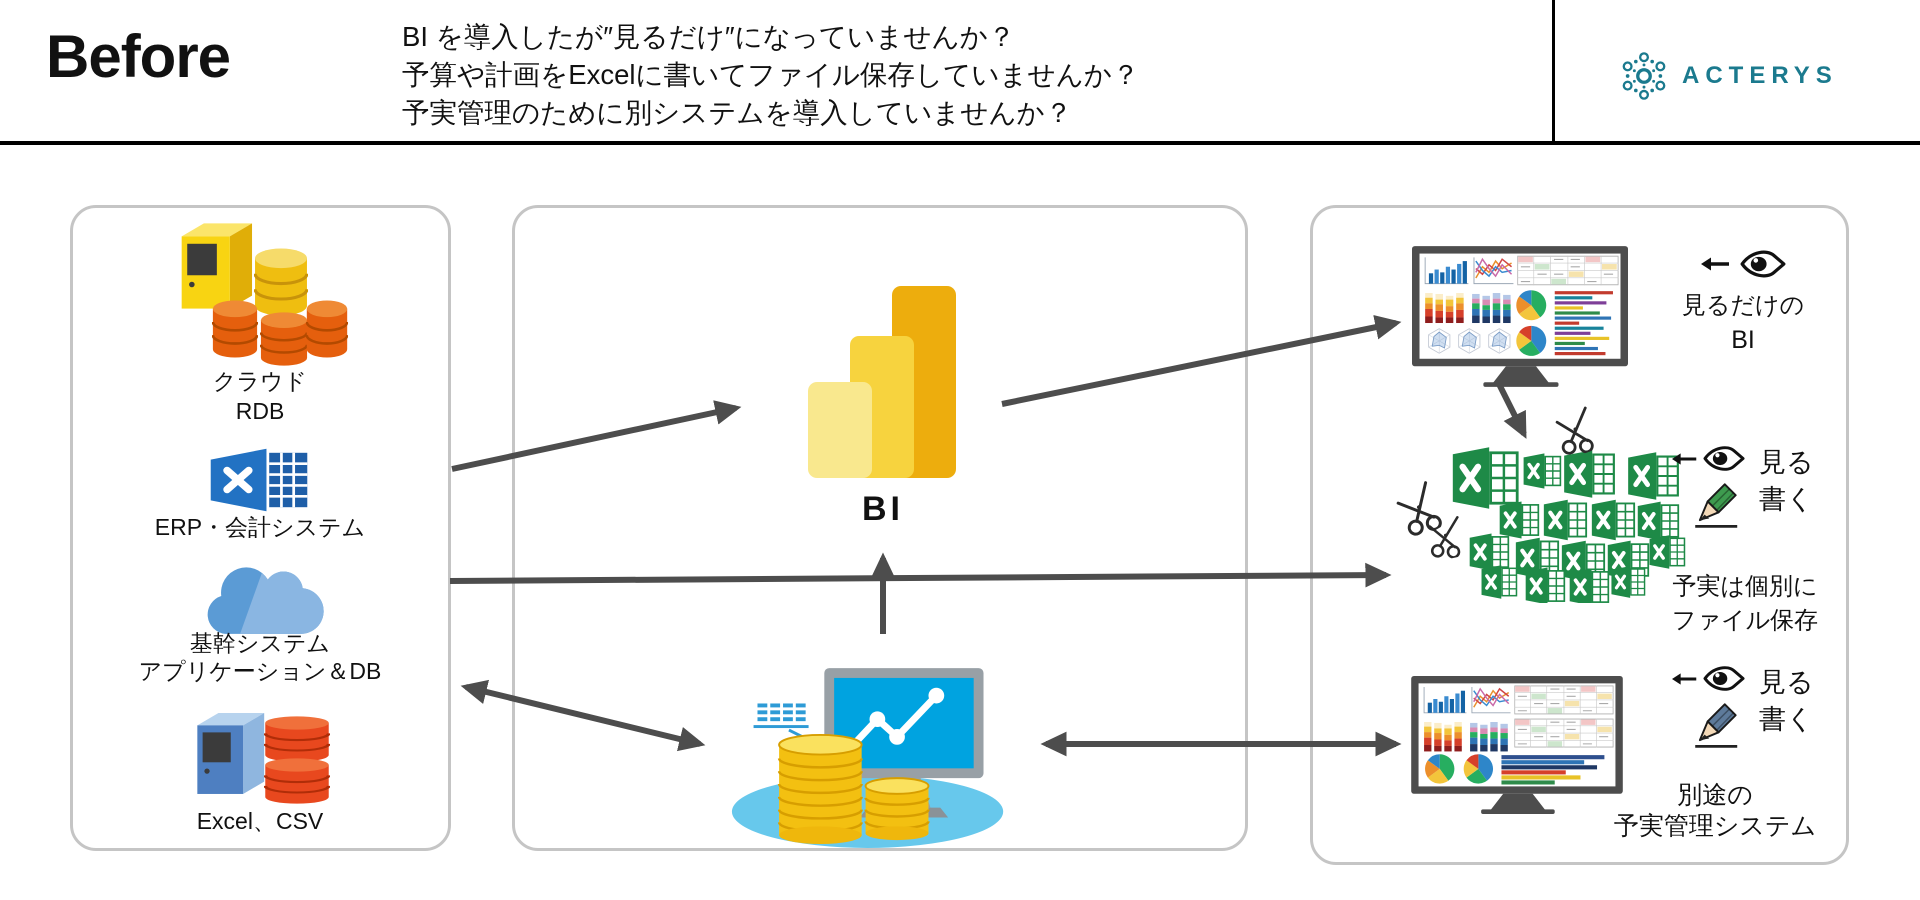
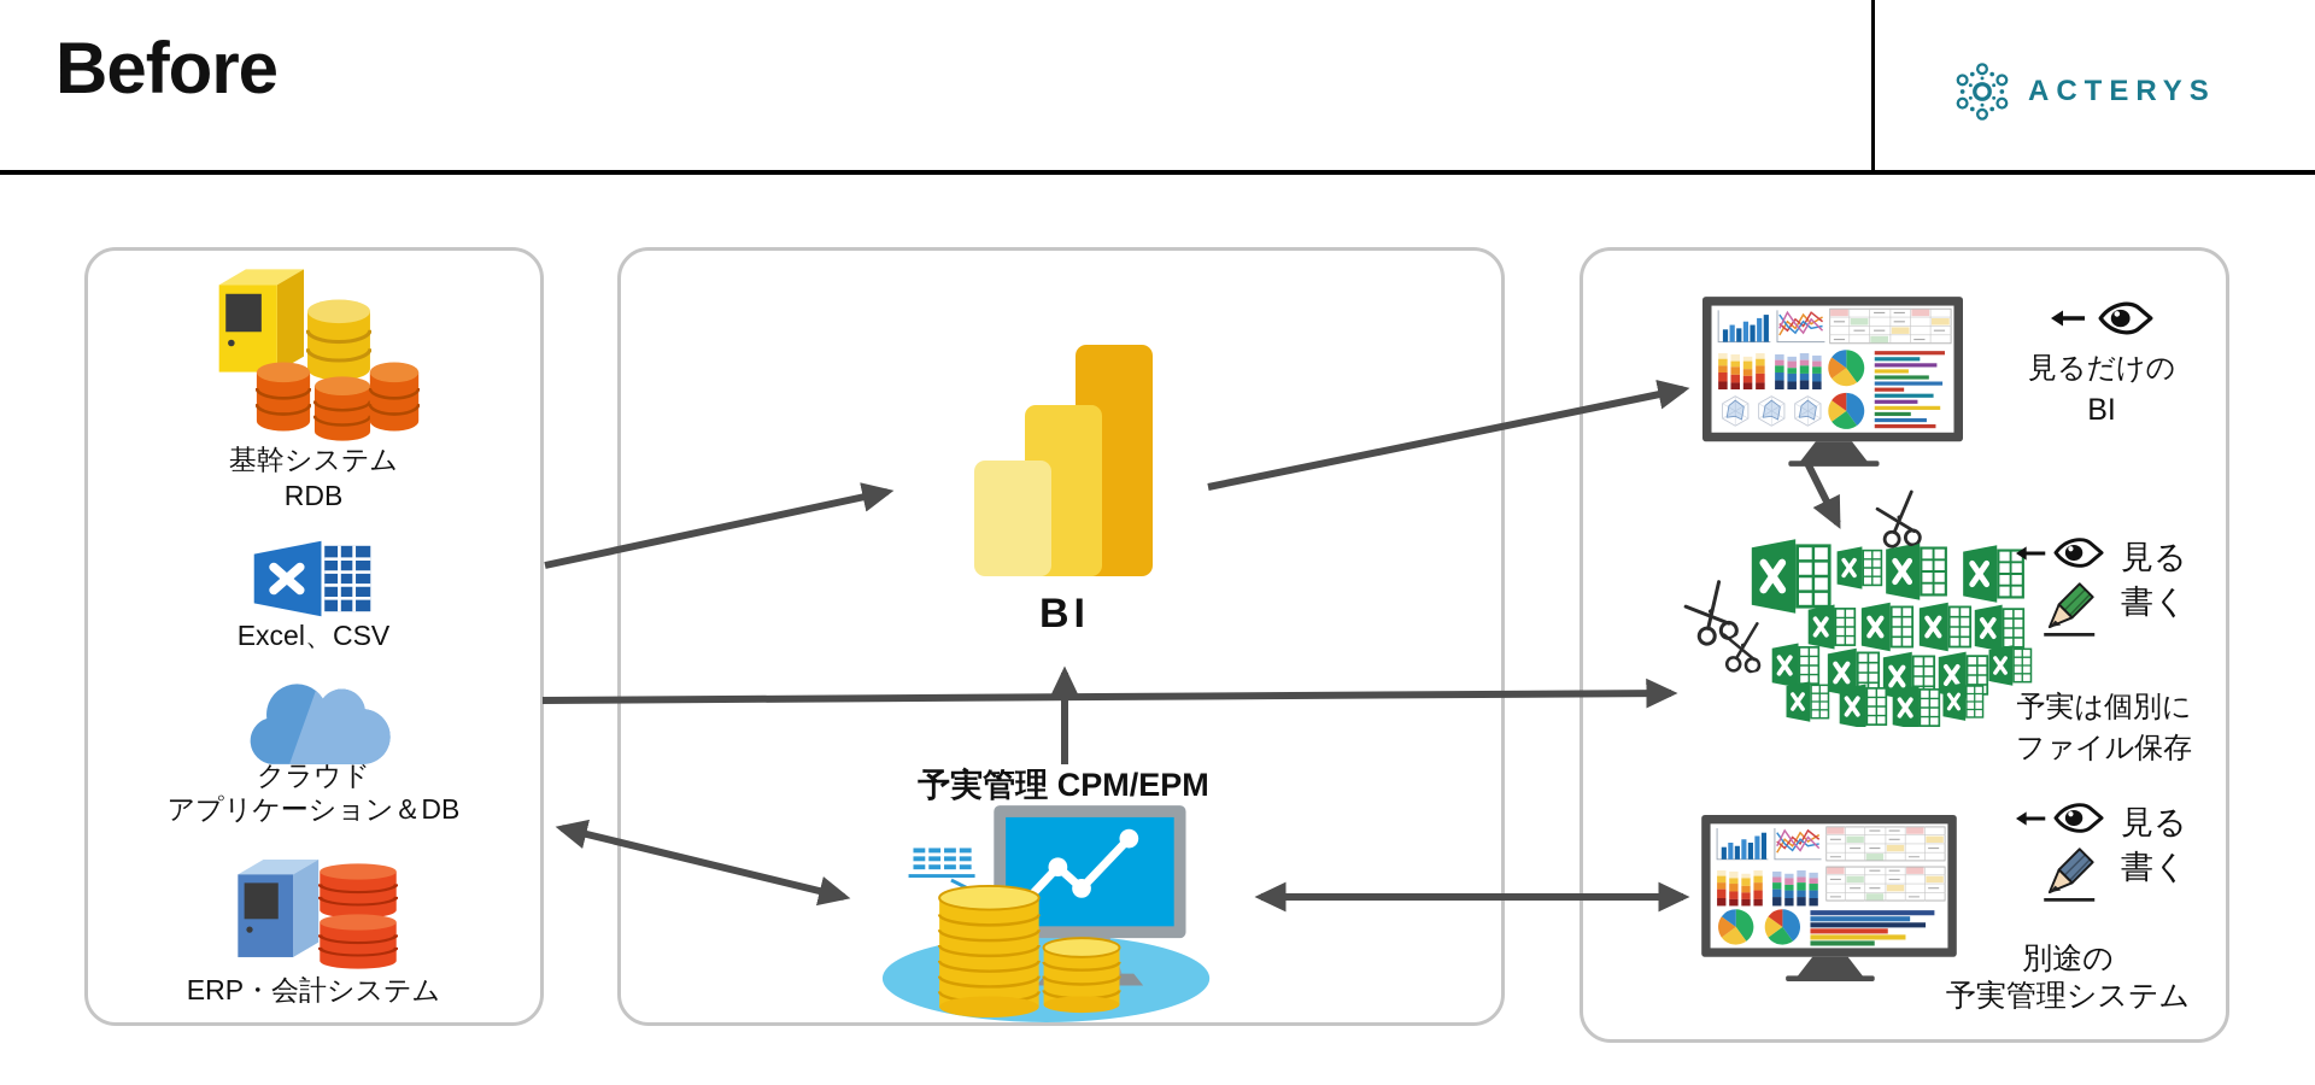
  Before
- BI を導入したが″見るだけ″になっていませんか？
- 予算や計画をExcelに書いてファイル保存していませんか？
- 予実管理のために別システムを導入していませんか？
  ACTERYS
- クラウド
+ 基幹システム
  RDB
- ERP・会計システム
+ Excel、CSV
- 基幹システム
+ クラウド
  アプリケーション＆DB
- Excel、CSV
+ ERP・会計システム
  BI
+ 予実管理 CPM/EPM
  見るだけの
  BI
  見る
  書く
  予実は個別に
  ファイル保存
  見る
  書く
  別途の
  予実管理システム
